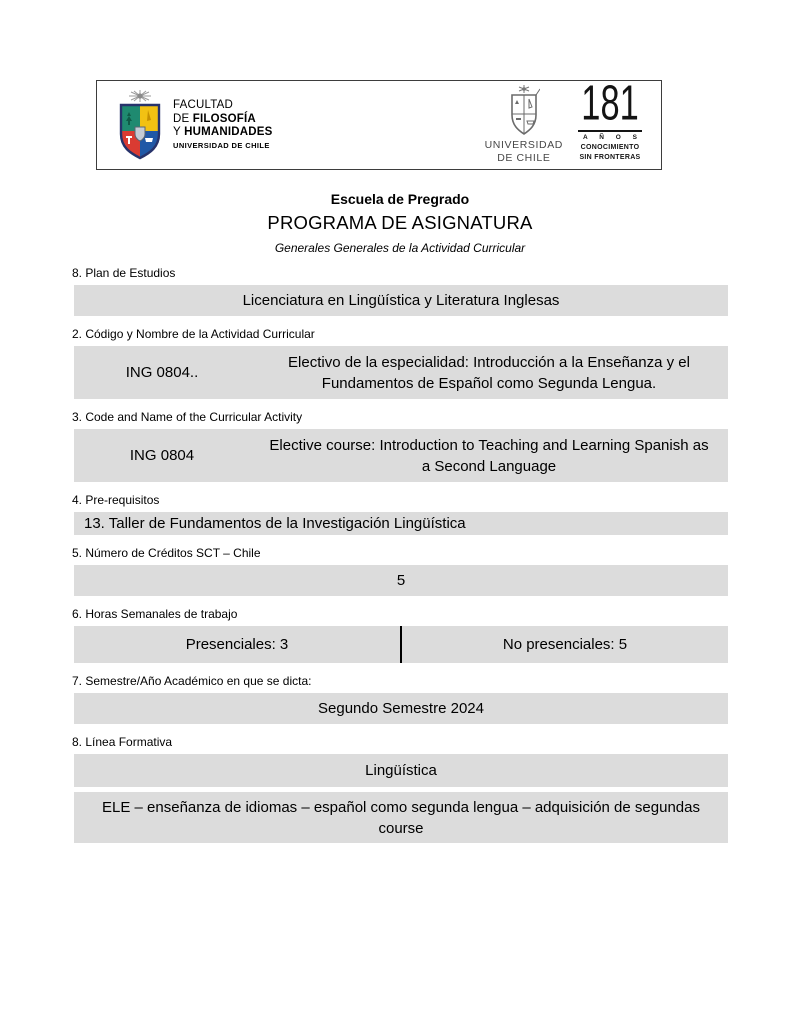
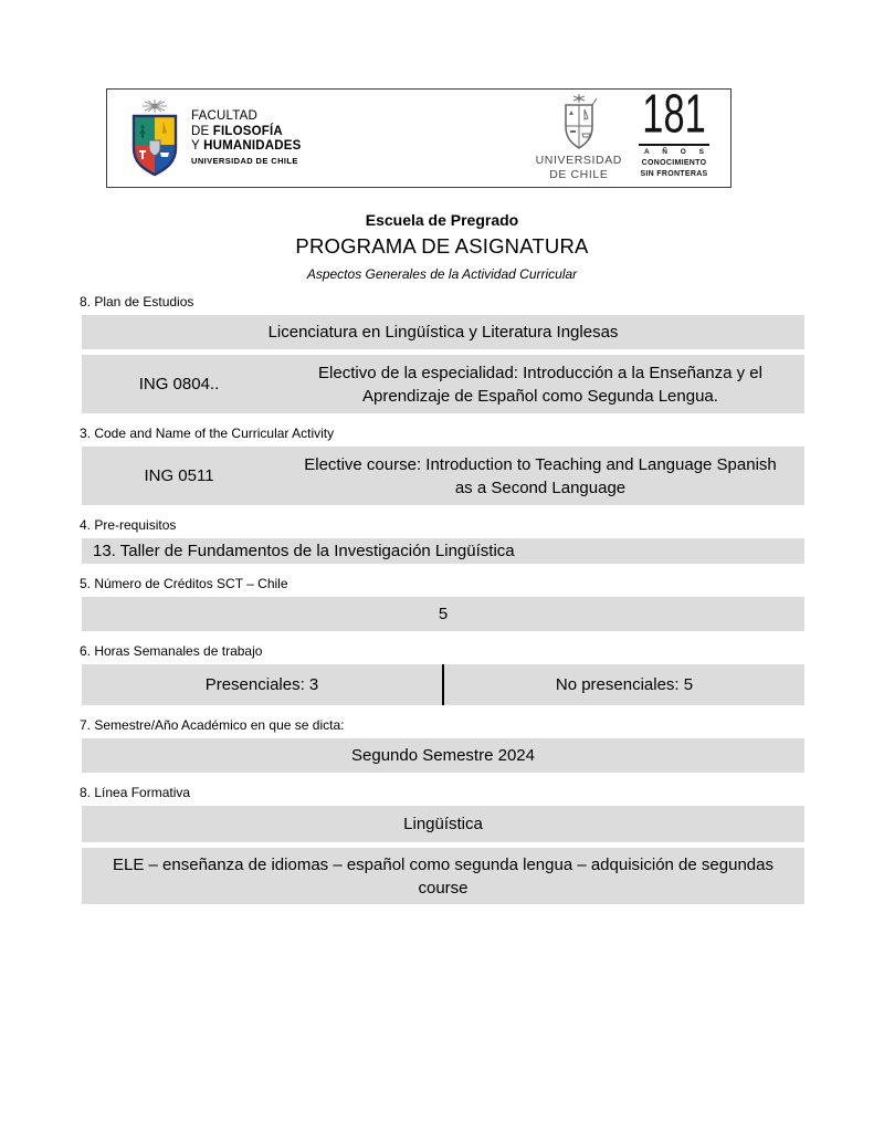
  FACULTAD
  DE FILOSOFÍA
  Y HUMANIDADES
  UNIVERSIDAD DE CHILE
  UNIVERSIDAD
  DE CHILE
  181
  Escuela de Pregrado
  PROGRAMA DE ASIGNATURA
- Generales Generales de la Actividad Curricular
+ Aspectos Generales de la Actividad Curricular
  8. Plan de Estudios
  Licenciatura en Lingüística y Literatura Inglesas
- 2. Código y Nombre de la Actividad Curricular
  ING 0804..
- Electivo de la especialidad: Introducción a la Enseñanza y el Fundamentos de Español como Segunda Lengua.
+ Electivo de la especialidad: Introducción a la Enseñanza y el Aprendizaje de Español como Segunda Lengua.
  3. Code and Name of the Curricular Activity
- ING 0804
+ ING 0511
- Elective course: Introduction to Teaching and Learning Spanish as a Second Language
+ Elective course: Introduction to Teaching and Language Spanish as a Second Language
  4. Pre-requisitos
  13. Taller de Fundamentos de la Investigación Lingüística
  5. Número de Créditos SCT – Chile
  5
  6. Horas Semanales de trabajo
  Presenciales: 3
  No presenciales: 5
  7. Semestre/Año Académico en que se dicta:
  Segundo Semestre 2024
  8. Línea Formativa
  Lingüística
  ELE – enseñanza de idiomas – español como segunda lengua – adquisición de segundas course
